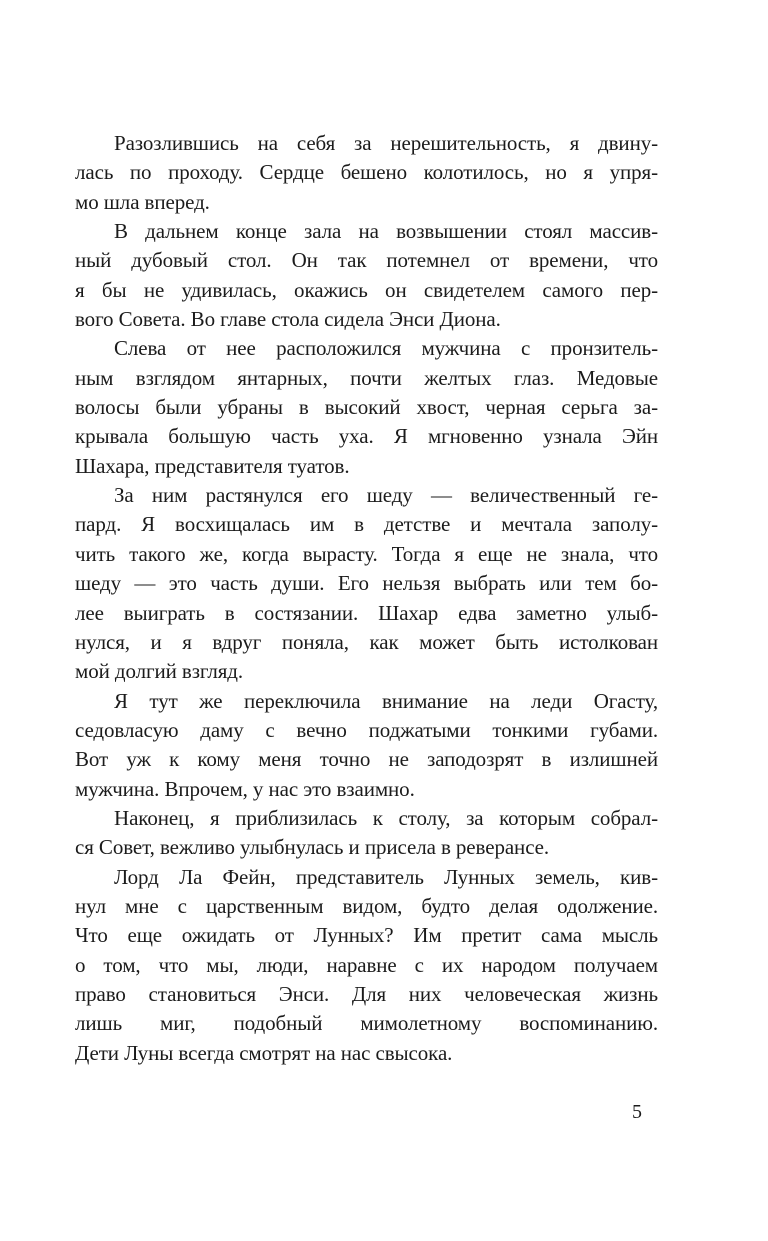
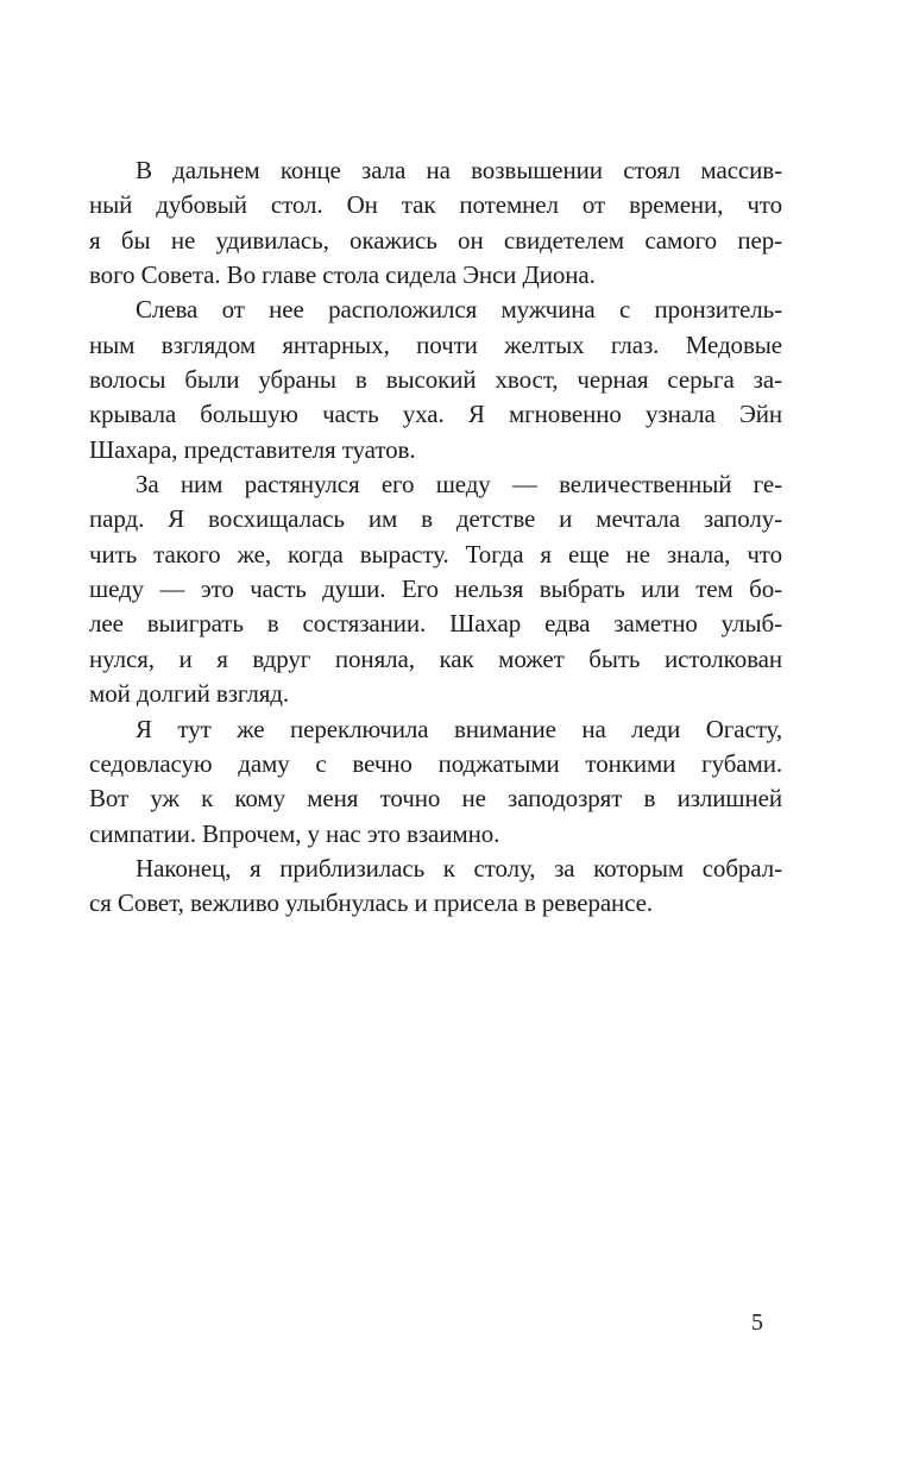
- Разозлившись на себя за нерешительность, я двину-
- лась по проходу. Сердце бешено колотилось, но я упря-
- мо шла вперед.
  В дальнем конце зала на возвышении стоял массив-
  ный дубовый стол. Он так потемнел от времени, что
  я бы не удивилась, окажись он свидетелем самого пер-
  вого Совета. Во главе стола сидела Энси Диона.
  Слева от нее расположился мужчина с пронзитель-
  ным взглядом янтарных, почти желтых глаз. Медовые
  волосы были убраны в высокий хвост, черная серьга за-
  крывала большую часть уха. Я мгновенно узнала Эйн
  Шахара, представителя туатов.
  За ним растянулся его шеду — величественный ге-
  пард. Я восхищалась им в детстве и мечтала заполу-
  чить такого же, когда вырасту. Тогда я еще не знала, что
  шеду — это часть души. Его нельзя выбрать или тем бо-
  лее выиграть в состязании. Шахар едва заметно улыб-
  нулся, и я вдруг поняла, как может быть истолкован
  мой долгий взгляд.
  Я тут же переключила внимание на леди Огасту,
  седовласую даму с вечно поджатыми тонкими губами.
  Вот уж к кому меня точно не заподозрят в излишней
- мужчина. Впрочем, у нас это взаимно.
+ симпатии. Впрочем, у нас это взаимно.
  Наконец, я приблизилась к столу, за которым собрал-
  ся Совет, вежливо улыбнулась и присела в реверансе.
- Лорд Ла Фейн, представитель Лунных земель, кив-
- нул мне с царственным видом, будто делая одолжение.
- Что еще ожидать от Лунных? Им претит сама мысль
- о том, что мы, люди, наравне с их народом получаем
- право становиться Энси. Для них человеческая жизнь
- лишь миг, подобный мимолетному воспоминанию.
- Дети Луны всегда смотрят на нас свысока.
  5
